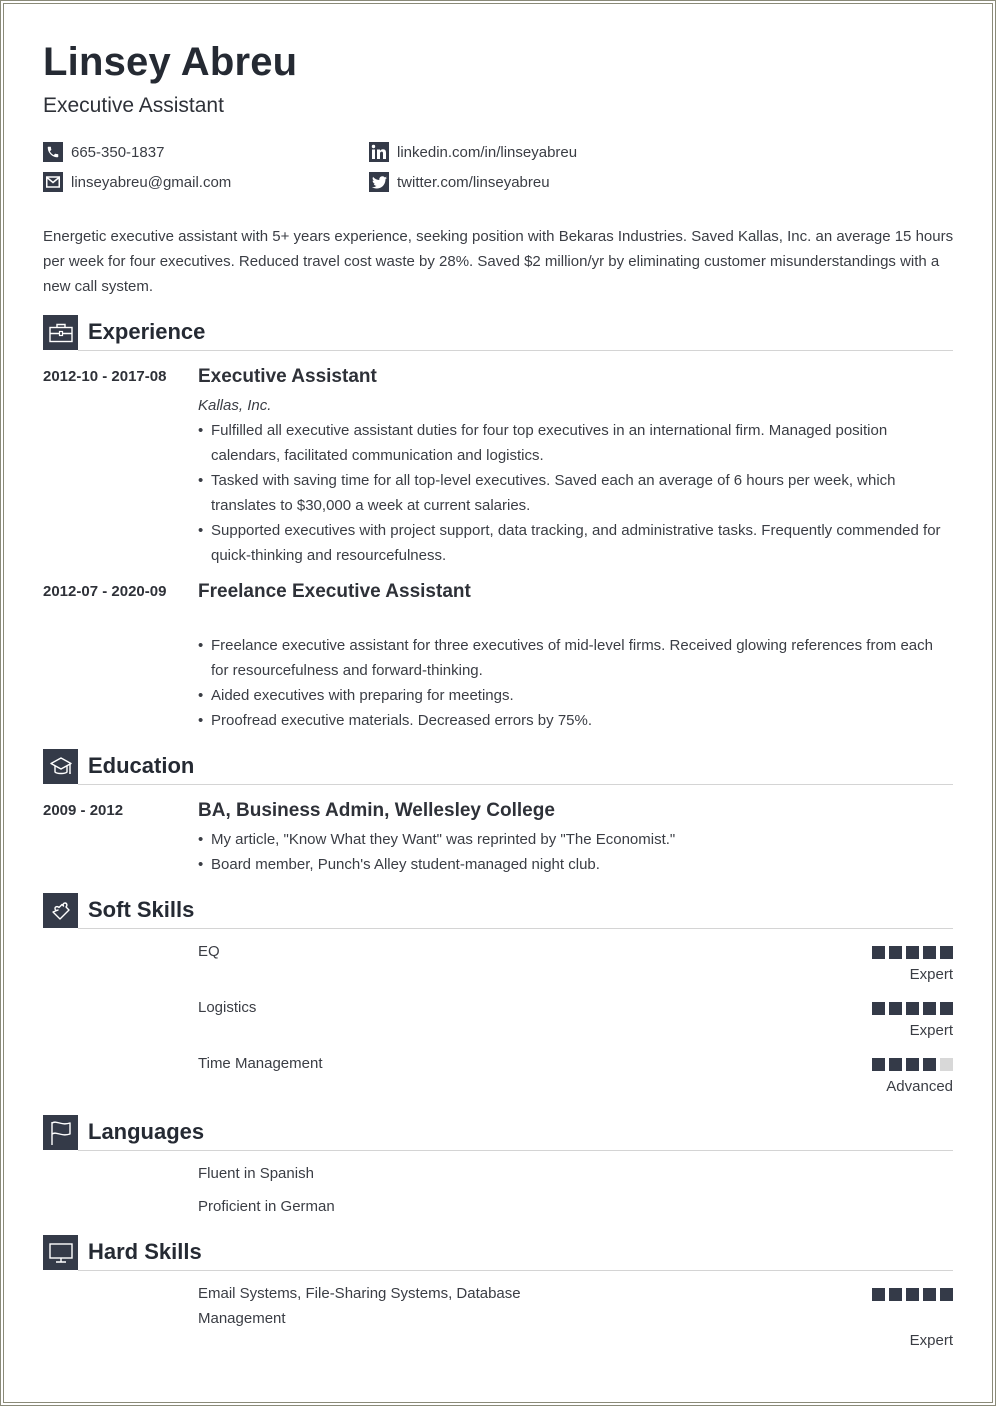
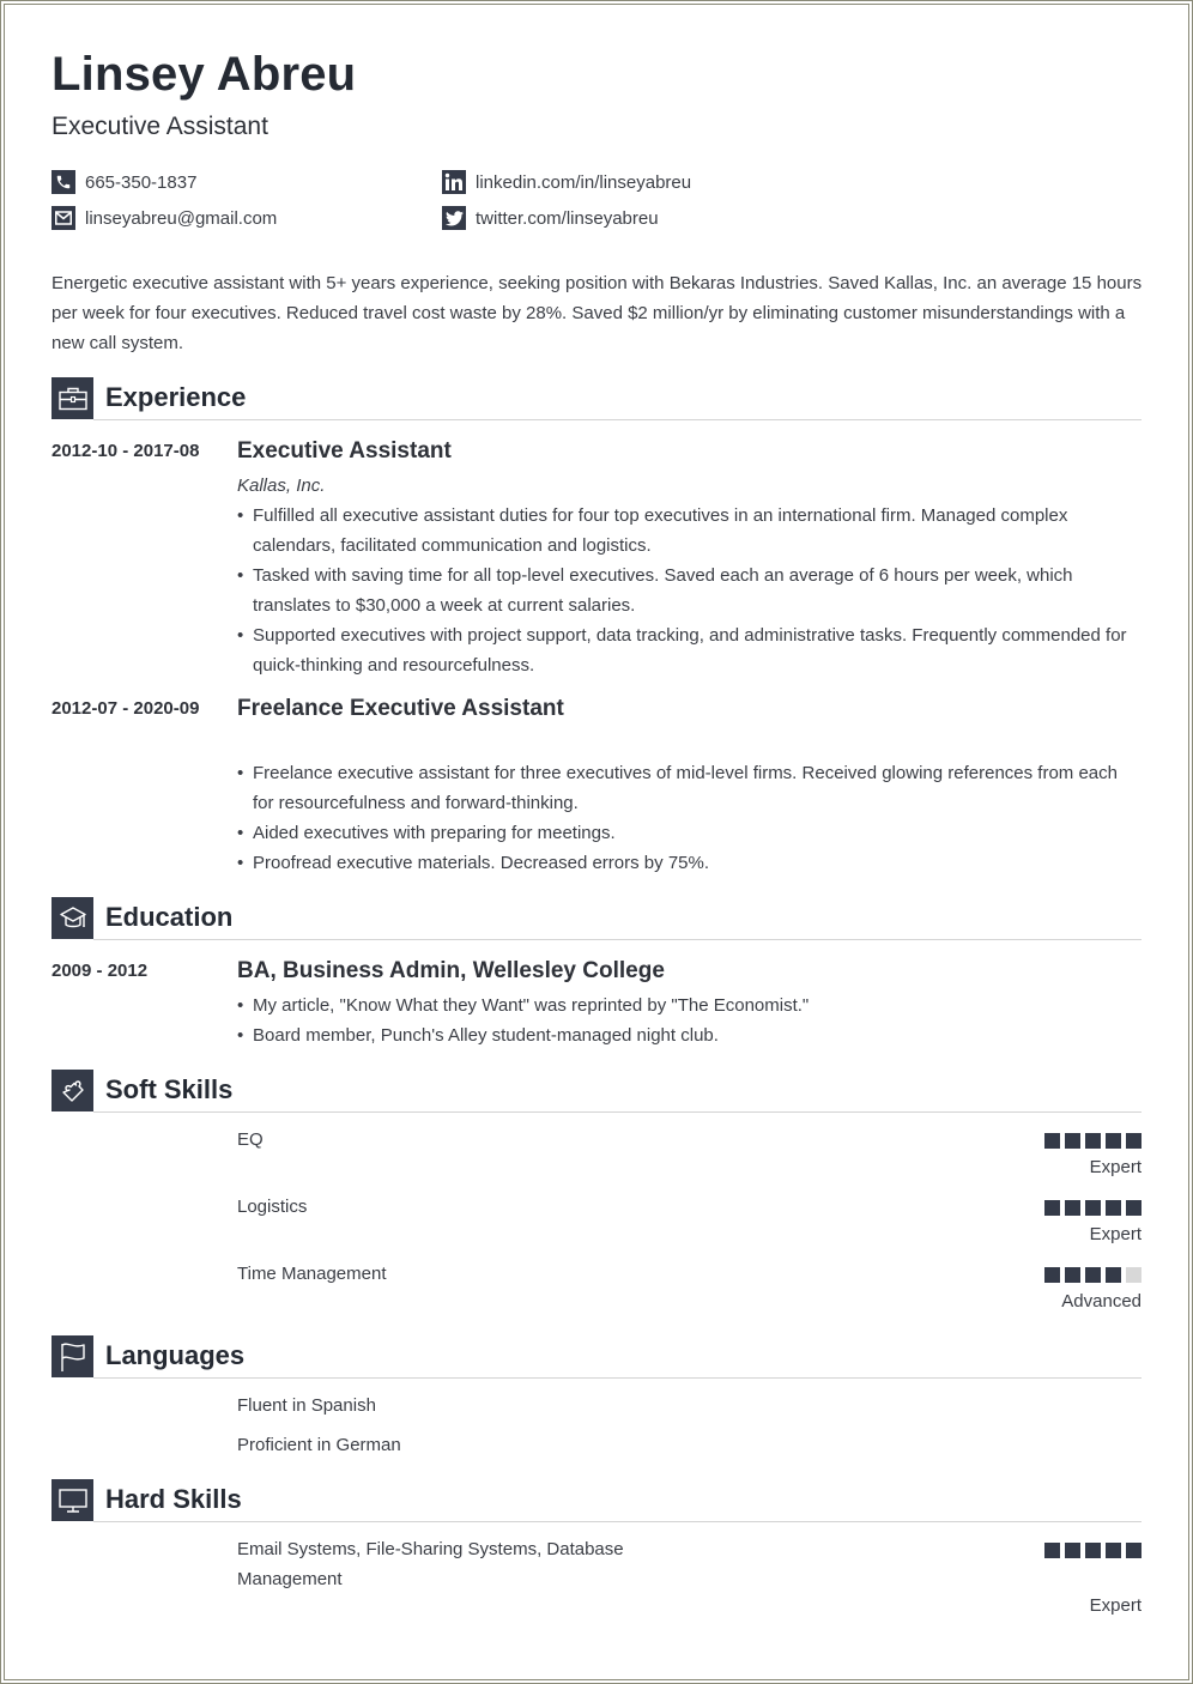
  Linsey Abreu
  Executive Assistant
  665-350-1837
  linseyabreu@gmail.com
  linkedin.com/in/linseyabreu
  twitter.com/linseyabreu
  Energetic executive assistant with 5+ years experience, seeking position with Bekaras Industries. Saved Kallas, Inc. an average 15 hours per week for four executives. Reduced travel cost waste by 28%. Saved $2 million/yr by eliminating customer misunderstandings with a new call system.
  Experience
  2012-10 - 2017-08
  Executive Assistant
  Kallas, Inc.
- Fulfilled all executive assistant duties for four top executives in an international firm. Managed position calendars, facilitated communication and logistics.
+ Fulfilled all executive assistant duties for four top executives in an international firm. Managed complex calendars, facilitated communication and logistics.
  Tasked with saving time for all top-level executives. Saved each an average of 6 hours per week, which translates to $30,000 a week at current salaries.
  Supported executives with project support, data tracking, and administrative tasks. Frequently commended for quick-thinking and resourcefulness.
  2012-07 - 2020-09
  Freelance Executive Assistant
  Freelance executive assistant for three executives of mid-level firms. Received glowing references from each for resourcefulness and forward-thinking.
  Aided executives with preparing for meetings.
  Proofread executive materials. Decreased errors by 75%.
  Education
  2009 - 2012
  BA, Business Admin, Wellesley College
  My article, "Know What they Want" was reprinted by "The Economist."
  Board member, Punch's Alley student-managed night club.
  Soft Skills
  EQ
  Expert
  Logistics
  Expert
  Time Management
  Advanced
  Languages
  Fluent in Spanish
  Proficient in German
  Hard Skills
  Email Systems, File-Sharing Systems, Database
  Management
  Expert
